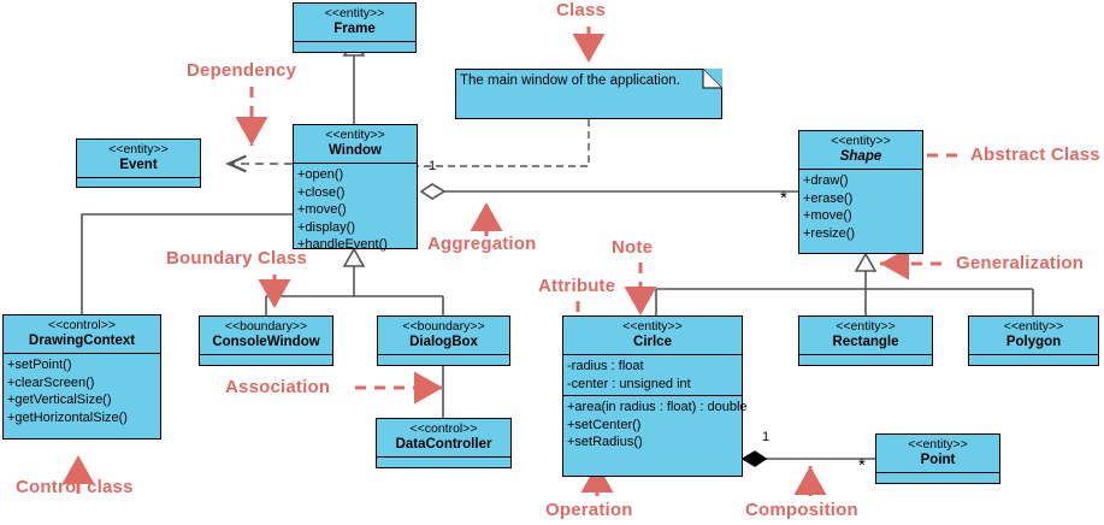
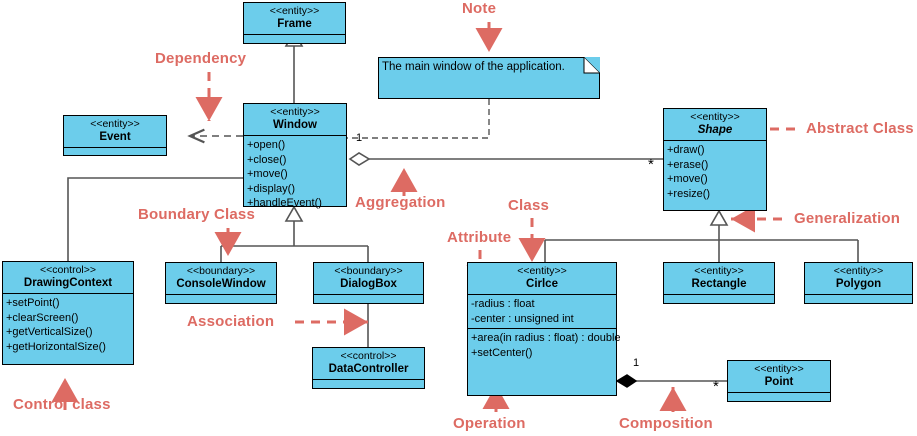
  <<entity>>
  Frame
  <<entity>>
  Window
  +open()
  +close()
  +move()
  +display()
  +handleEvent()
  <<entity>>
  Event
  <<entity>>
  Shape
  +draw()
  +erase()
  +move()
  +resize()
  <<control>>
  DrawingContext
  +setPoint()
  +clearScreen()
  +getVerticalSize()
  +getHorizontalSize()
  <<boundary>>
  ConsoleWindow
  <<boundary>>
  DialogBox
  <<control>>
  DataController
  <<entity>>
  Cirlce
  -radius : float
  -center : unsigned int
  +area(in radius : float) : double
  +setCenter()
- +setRadius()
  <<entity>>
  Rectangle
  <<entity>>
  Polygon
  <<entity>>
  Point
  The main window of the application.
  1
  *
  1
  *
- Class
+ Note
  Dependency
  Abstract Class
  Aggregation
  Boundary Class
- Note
+ Class
  Generalization
  Attribute
  Association
  Control class
  Operation
  Composition
